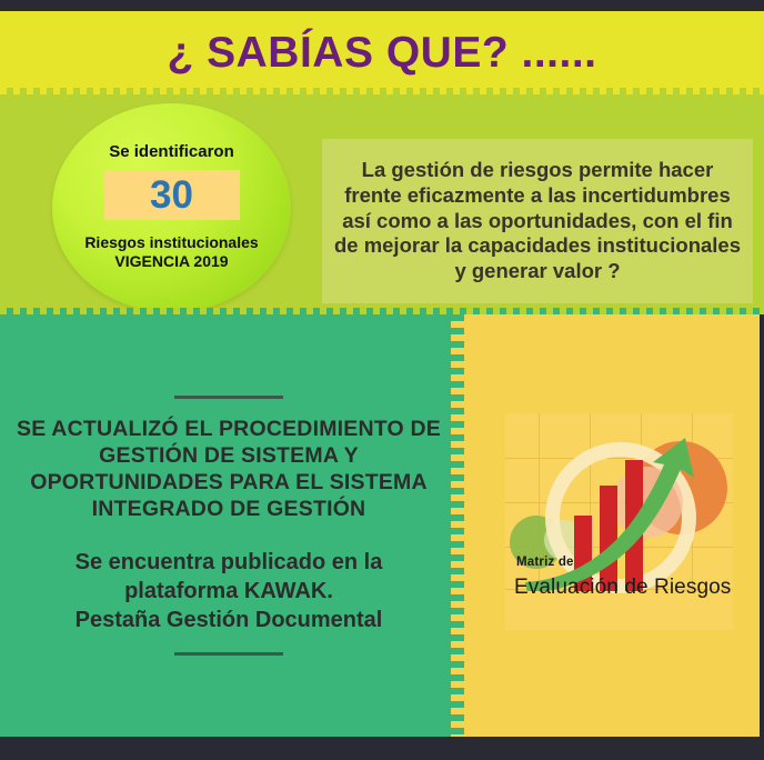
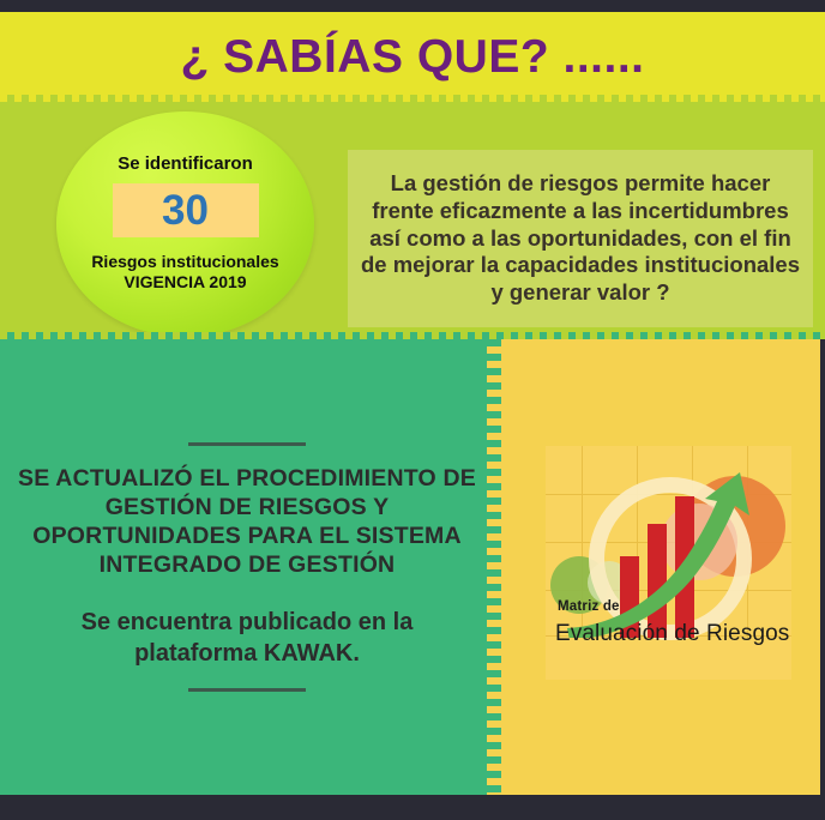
  ¿ SABÍAS QUE? ......
  Se identificaron
  30
  Riesgos institucionales
  VIGENCIA 2019
  La gestión de riesgos permite hacer frente eficazmente a las incertidumbres así como a las oportunidades, con el fin de mejorar la capacidades institucionales y generar valor ?
- SE ACTUALIZÓ EL PROCEDIMIENTO DE GESTIÓN DE SISTEMA Y OPORTUNIDADES PARA EL SISTEMA INTEGRADO DE GESTIÓN
+ SE ACTUALIZÓ EL PROCEDIMIENTO DE GESTIÓN DE RIESGOS Y OPORTUNIDADES PARA EL SISTEMA INTEGRADO DE GESTIÓN
  Se encuentra publicado en la
  plataforma KAWAK.
- Pestaña Gestión Documental
  Matriz de
  Evaluación de Riesgos
